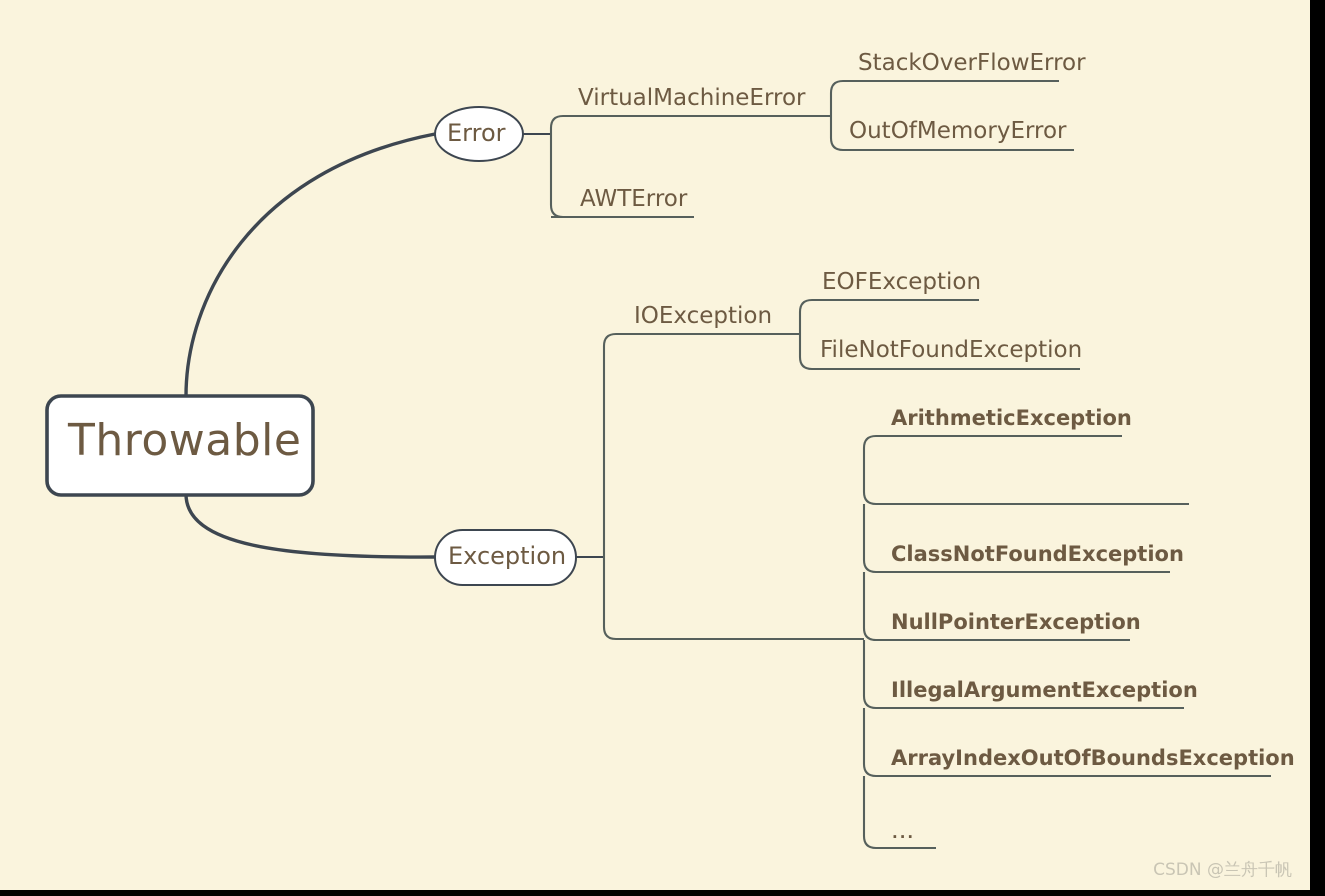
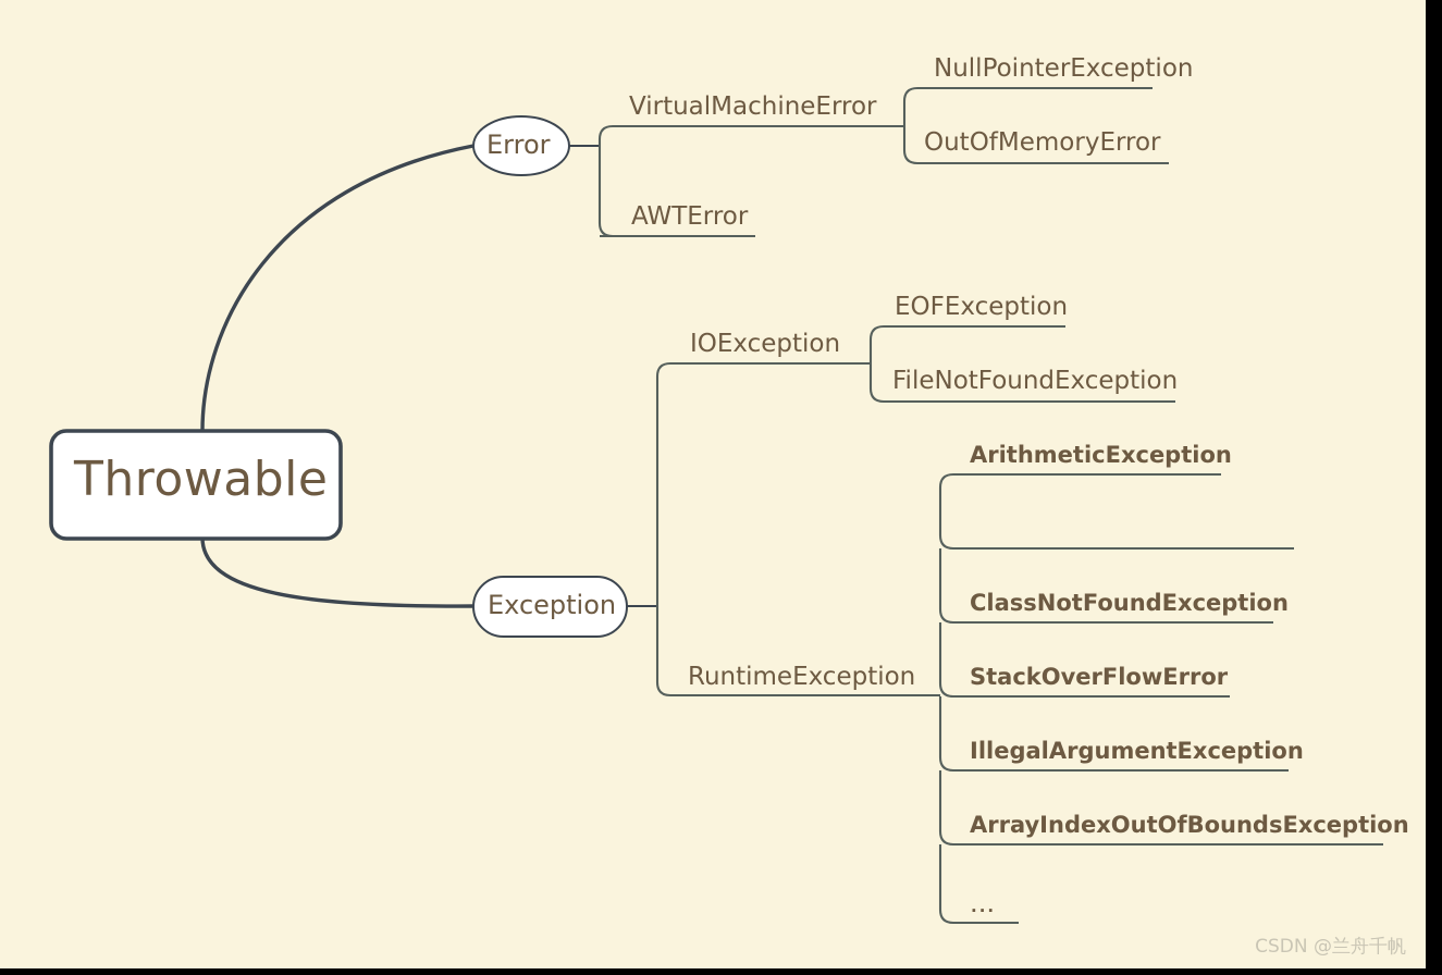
  Throwable
  Error
  Exception
  VirtualMachineError
  AWTError
- StackOverFlowError
+ NullPointerException
  OutOfMemoryError
  IOException
+ RuntimeException
  EOFException
  FileNotFoundException
  ArithmeticException
  ClassNotFoundException
- NullPointerException
+ StackOverFlowError
  IllegalArgumentException
  ArrayIndexOutOfBoundsException
  ...
  CSDN @兰舟千帆
